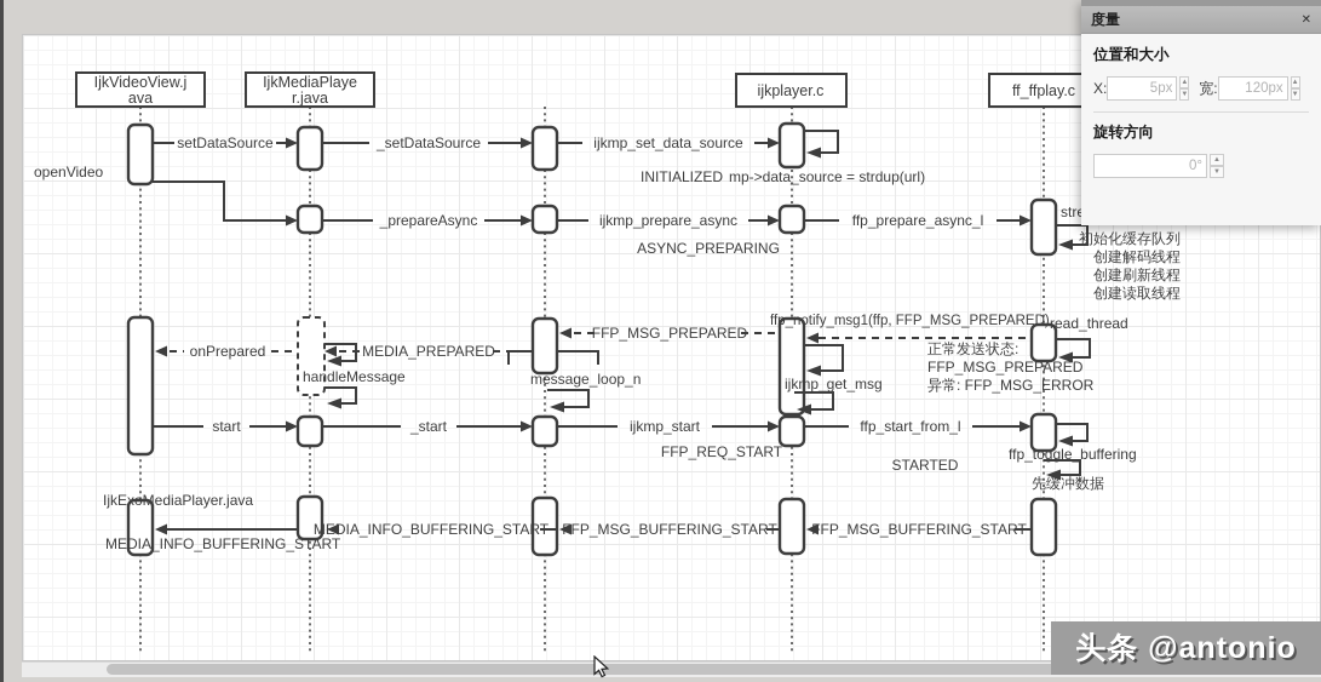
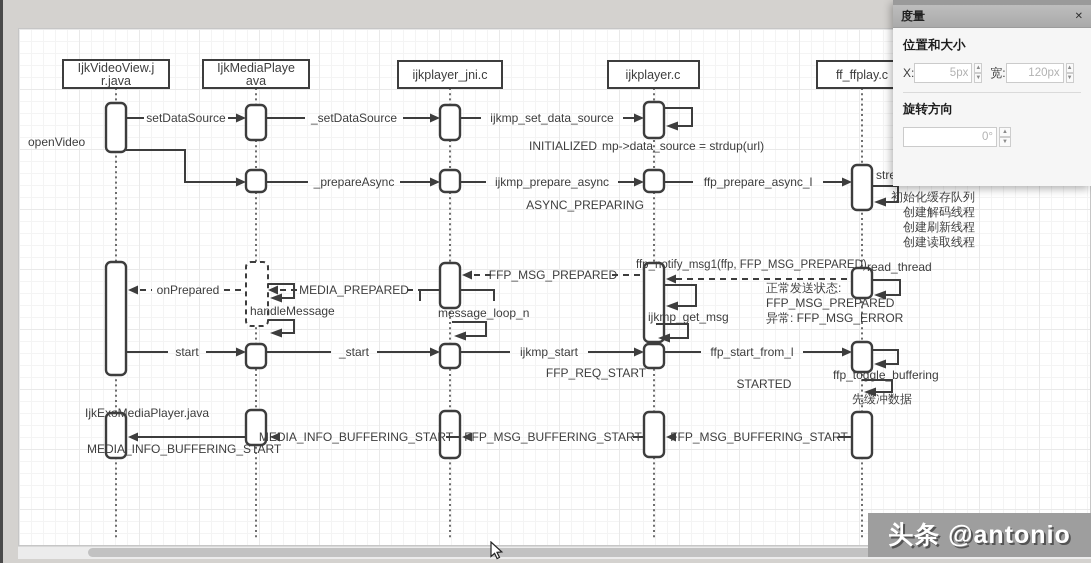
  IjkVideoView.j
- ava
+ r.java
  IjkMediaPlaye
- r.java
+ ava
+ ijkplayer_jni.c
  ijkplayer.c
  ff_ffplay.c
  openVideo
  setDataSource
  _setDataSource
  ijkmp_set_data_source
  INITIALIZED
  mp->data_source = strdup(url)
  _prepareAsync
  ijkmp_prepare_async
  ASYNC_PREPARING
  ffp_prepare_async_l
  初始化缓存队列
  创建解码线程
  创建刷新线程
  创建读取线程
  ffp_notify_msg1(ffp, FFP_MSG_PREPARED)
  read_thread
  正常发送状态:
  FFP_MSG_PREPARED
  异常: FFP_MSG_ERROR
  FFP_MSG_PREPARED
  ijkmp_get_msg
  message_loop_n
  MEDIA_PREPARED
  handleMessage
  onPrepared
  start
  _start
  ijkmp_start
  FFP_REQ_START
  ffp_start_from_l
  STARTED
  ffp_toggle_buffering
  先缓冲数据
  IjkExoMediaPlayer.java
  MEDIA_INFO_BUFFERING_START
  MEDIA_INFO_BUFFERING_START
  FFP_MSG_BUFFERING_START
  FFP_MSG_BUFFERING_START
  度量
  ✕
  位置和大小
  X:
  5px
  宽:
  120px
  旋转方向
  0°
  头条 @antonio
